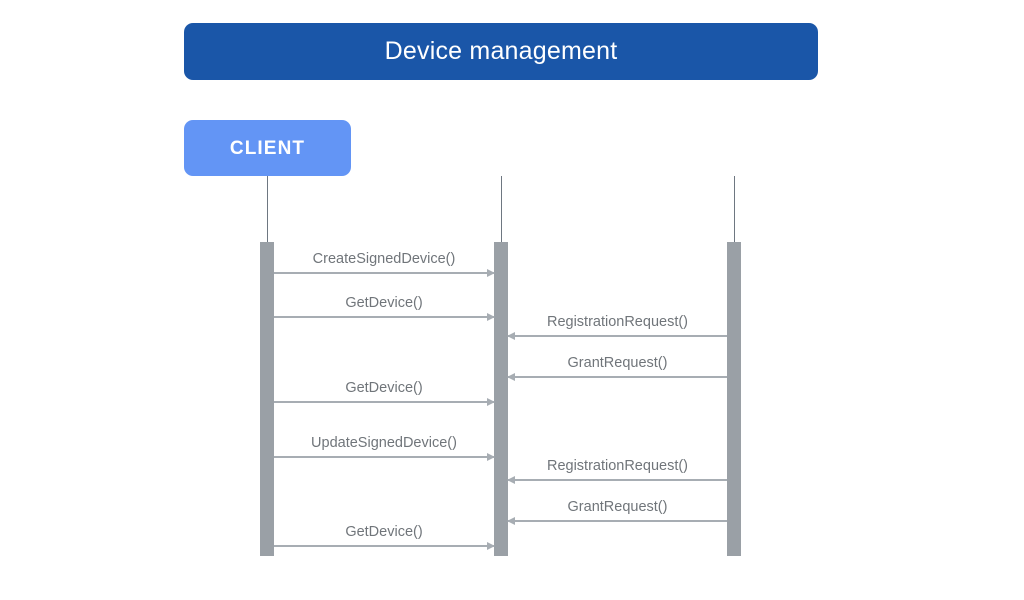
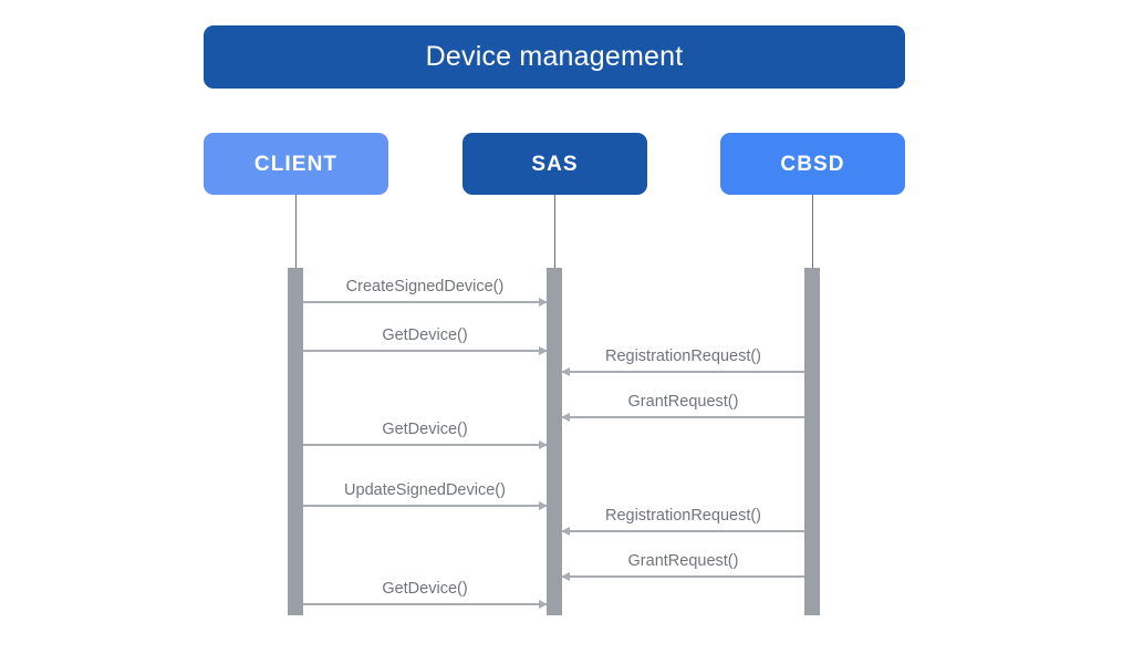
  Device management
  CLIENT
+ SAS
+ CBSD
  CreateSignedDevice()
  GetDevice()
  RegistrationRequest()
  GrantRequest()
  GetDevice()
  UpdateSignedDevice()
  RegistrationRequest()
  GrantRequest()
  GetDevice()
